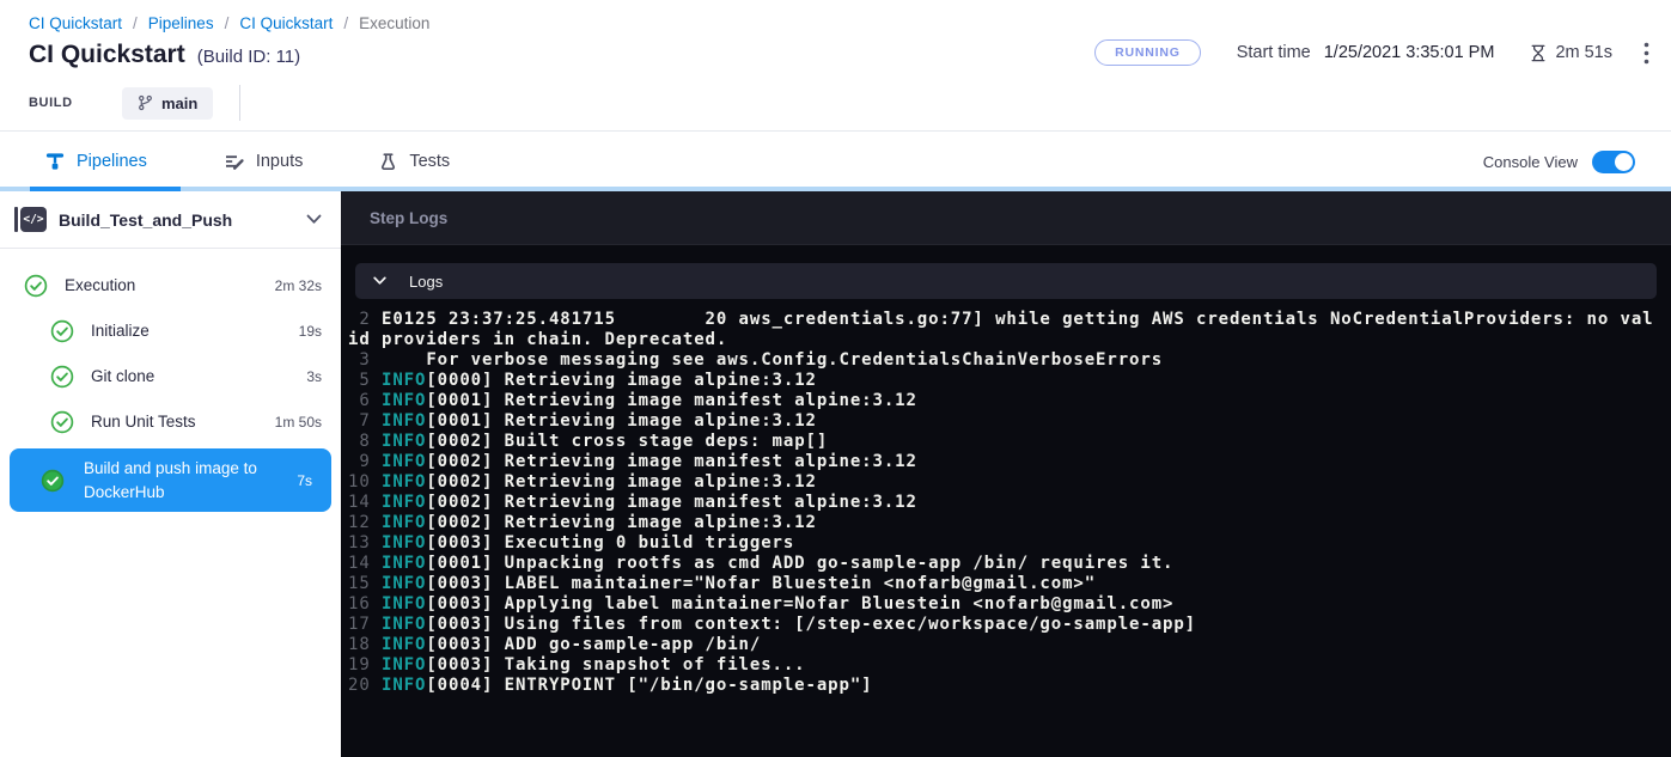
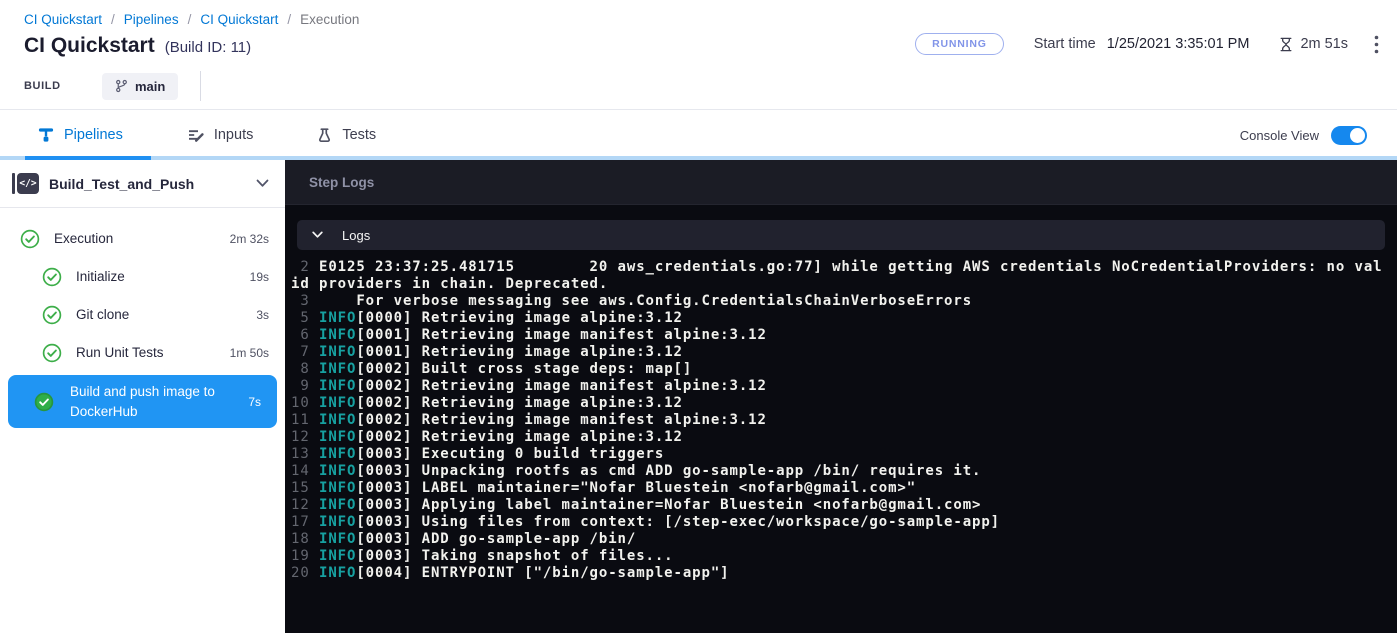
  CI Quickstart
  /
  Pipelines
  /
  CI Quickstart
  /
  Execution
  CI Quickstart
  (Build ID: 11)
  RUNNING
  Start time
  1/25/2021 3:35:01 PM
  2m 51s
  BUILD
  main
  Pipelines
  Inputs
  Tests
  Console View
  </>
  Build_Test_and_Push
  Execution
  2m 32s
  Initialize
  19s
  Git clone
  3s
  Run Unit Tests
  1m 50s
  Build and push image to DockerHub
  7s
  Step Logs
  Logs
  2 E0125 23:37:25.481715 20 aws_credentials.go:77] while getting AWS credentials NoCredentialProviders: no valid providers in chain. Deprecated.
  3 For verbose messaging see aws.Config.CredentialsChainVerboseErrors
  5 INFO[0000] Retrieving image alpine:3.12
  6 INFO[0001] Retrieving image manifest alpine:3.12
  7 INFO[0001] Retrieving image alpine:3.12
  8 INFO[0002] Built cross stage deps: map[]
  9 INFO[0002] Retrieving image manifest alpine:3.12
  10 INFO[0002] Retrieving image alpine:3.12
- 14 INFO[0002] Retrieving image manifest alpine:3.12
+ 11 INFO[0002] Retrieving image manifest alpine:3.12
  12 INFO[0002] Retrieving image alpine:3.12
  13 INFO[0003] Executing 0 build triggers
- 14 INFO[0001] Unpacking rootfs as cmd ADD go-sample-app /bin/ requires it.
+ 14 INFO[0003] Unpacking rootfs as cmd ADD go-sample-app /bin/ requires it.
  15 INFO[0003] LABEL maintainer="Nofar Bluestein <nofarb@gmail.com>"
- 16 INFO[0003] Applying label maintainer=Nofar Bluestein <nofarb@gmail.com>
+ 12 INFO[0003] Applying label maintainer=Nofar Bluestein <nofarb@gmail.com>
  17 INFO[0003] Using files from context: [/step-exec/workspace/go-sample-app]
  18 INFO[0003] ADD go-sample-app /bin/
  19 INFO[0003] Taking snapshot of files...
  20 INFO[0004] ENTRYPOINT ["/bin/go-sample-app"]
